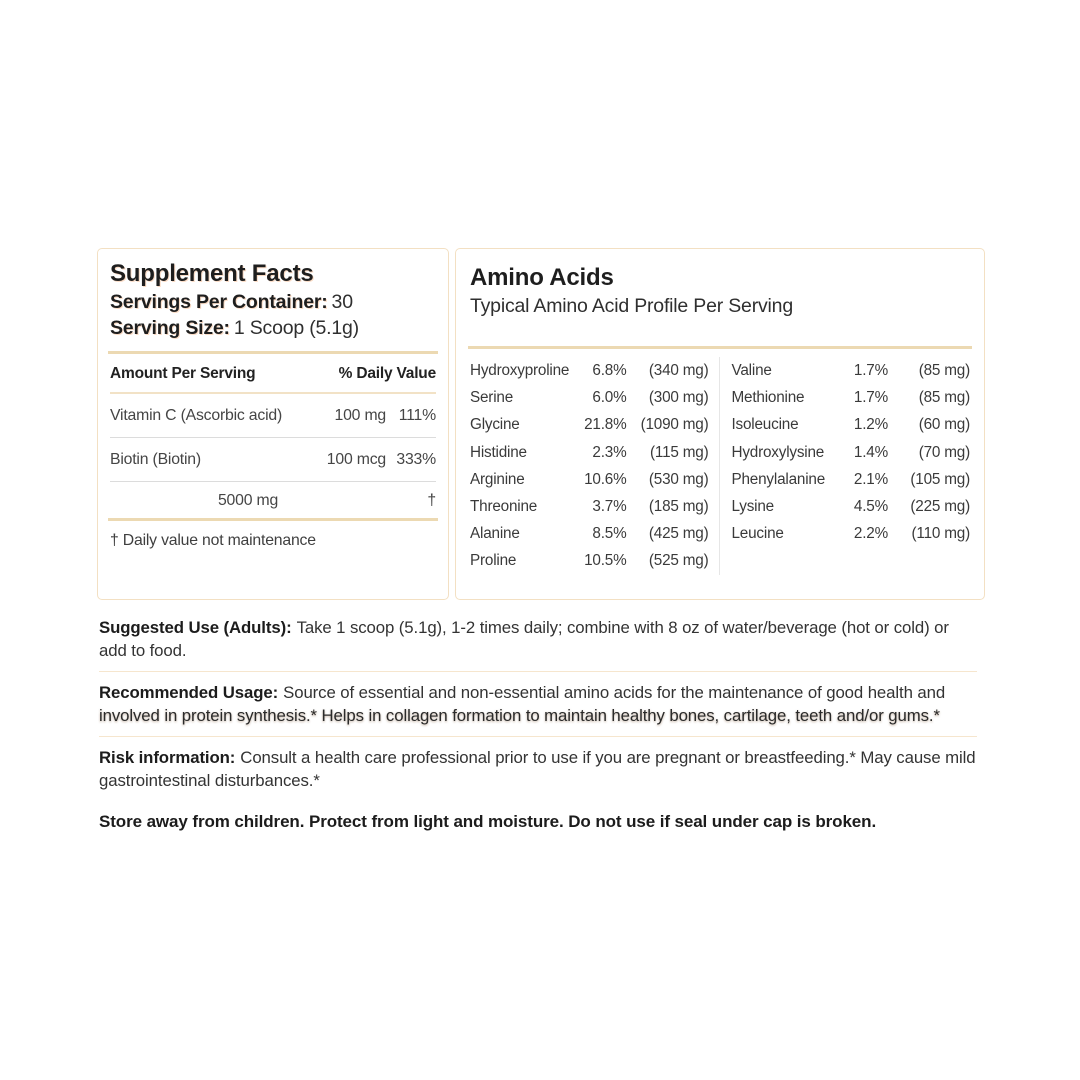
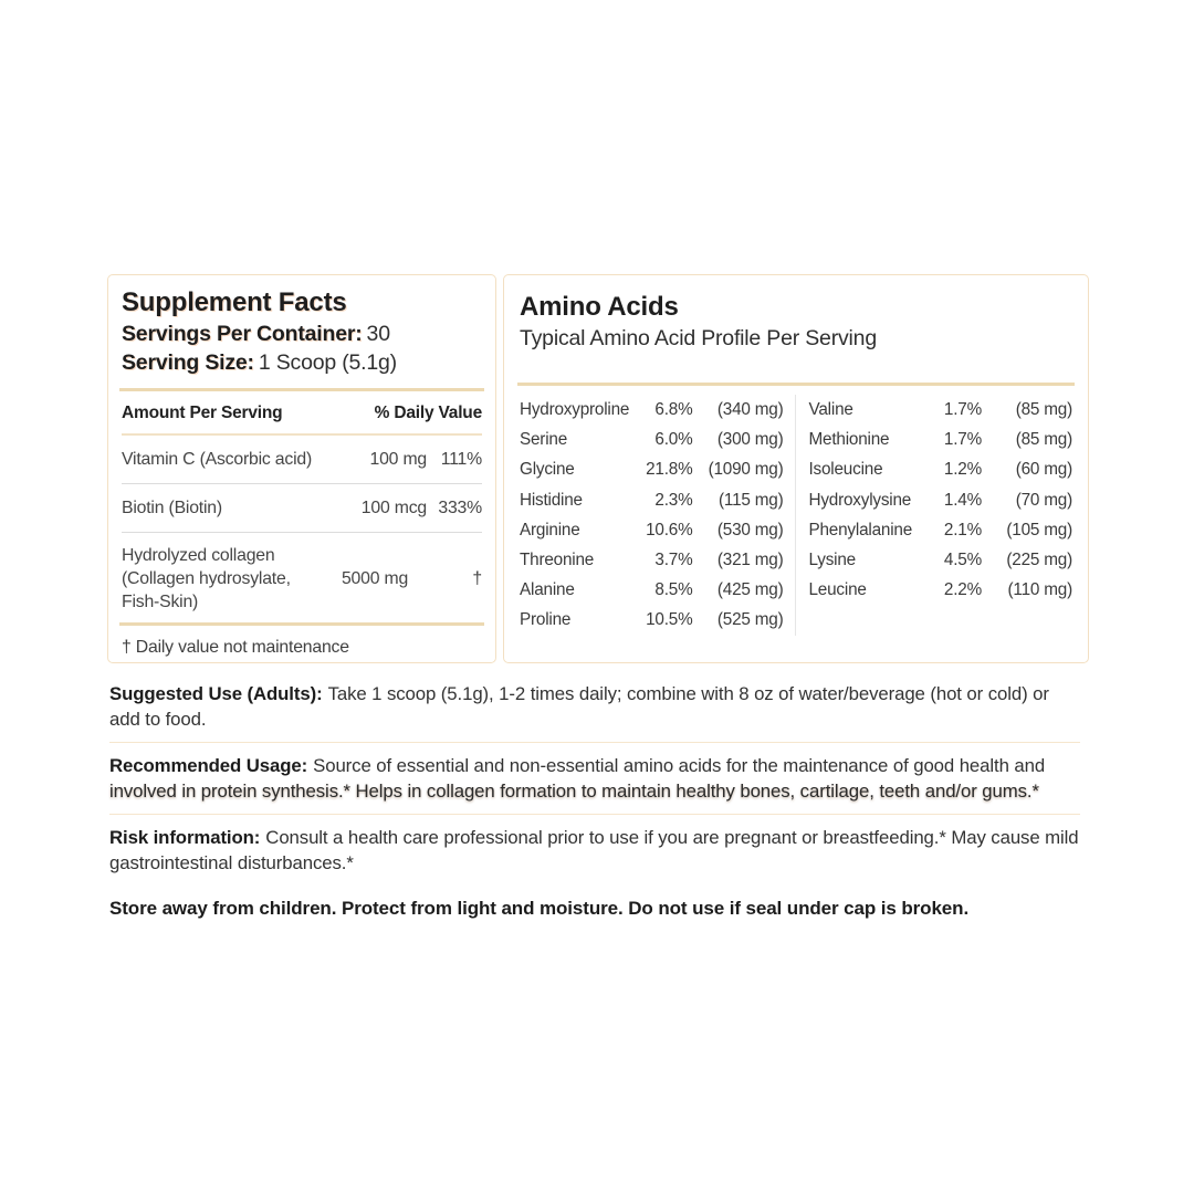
  Supplement Facts
  Servings Per Container: 30
  Serving Size: 1 Scoop (5.1g)
  Amount Per Serving
  % Daily Value
  Vitamin C (Ascorbic acid)
  100 mg
  111%
  Biotin (Biotin)
  100 mcg
  333%
+ Hydrolyzed collagen (Collagen hydrosylate, Fish-Skin)
  5000 mg
  †
  † Daily value not maintenance
  Amino Acids
  Typical Amino Acid Profile Per Serving
  Hydroxyproline
  6.8%
  (340 mg)
  Serine
  6.0%
  (300 mg)
  Glycine
  21.8%
  (1090 mg)
  Histidine
  2.3%
  (115 mg)
  Arginine
  10.6%
  (530 mg)
  Threonine
  3.7%
- (185 mg)
+ (321 mg)
  Alanine
  8.5%
  (425 mg)
  Proline
  10.5%
  (525 mg)
  Valine
  1.7%
  (85 mg)
  Methionine
  1.7%
  (85 mg)
  Isoleucine
  1.2%
  (60 mg)
  Hydroxylysine
  1.4%
  (70 mg)
  Phenylalanine
  2.1%
  (105 mg)
  Lysine
  4.5%
  (225 mg)
  Leucine
  2.2%
  (110 mg)
  Suggested Use (Adults): Take 1 scoop (5.1g), 1-2 times daily; combine with 8 oz of water/beverage (hot or cold) or add to food.
  Recommended Usage: Source of essential and non-essential amino acids for the maintenance of good health and
  involved in protein synthesis.* Helps in collagen formation to maintain healthy bones, cartilage, teeth and/or gums.*
  Risk information: Consult a health care professional prior to use if you are pregnant or breastfeeding.* May cause mild gastrointestinal disturbances.*
  Store away from children. Protect from light and moisture. Do not use if seal under cap is broken.
